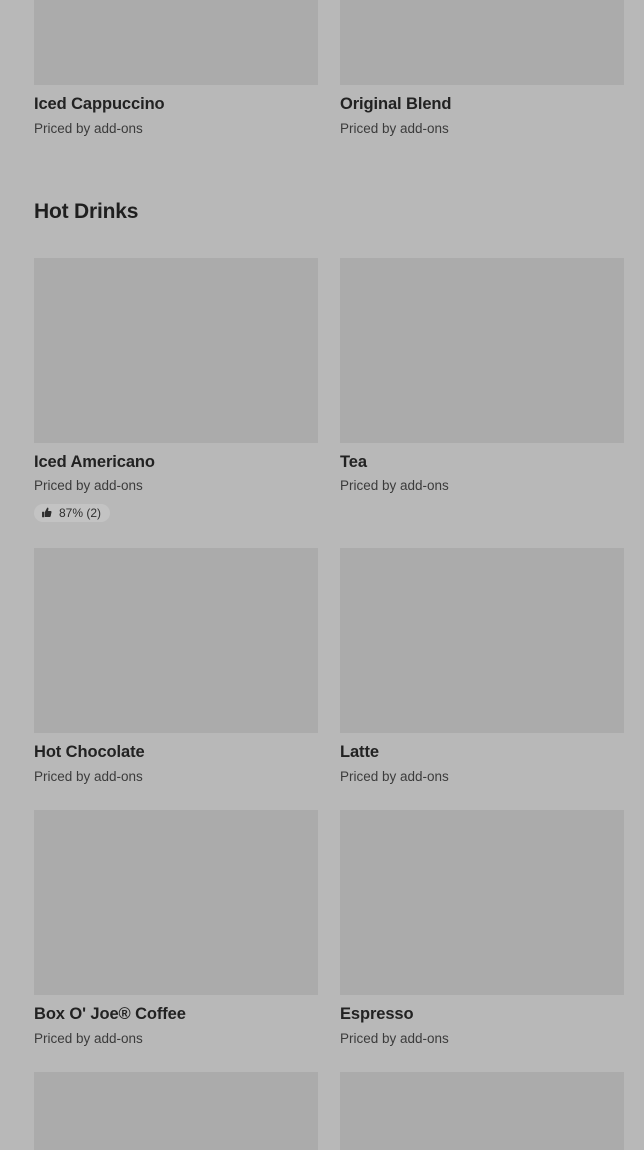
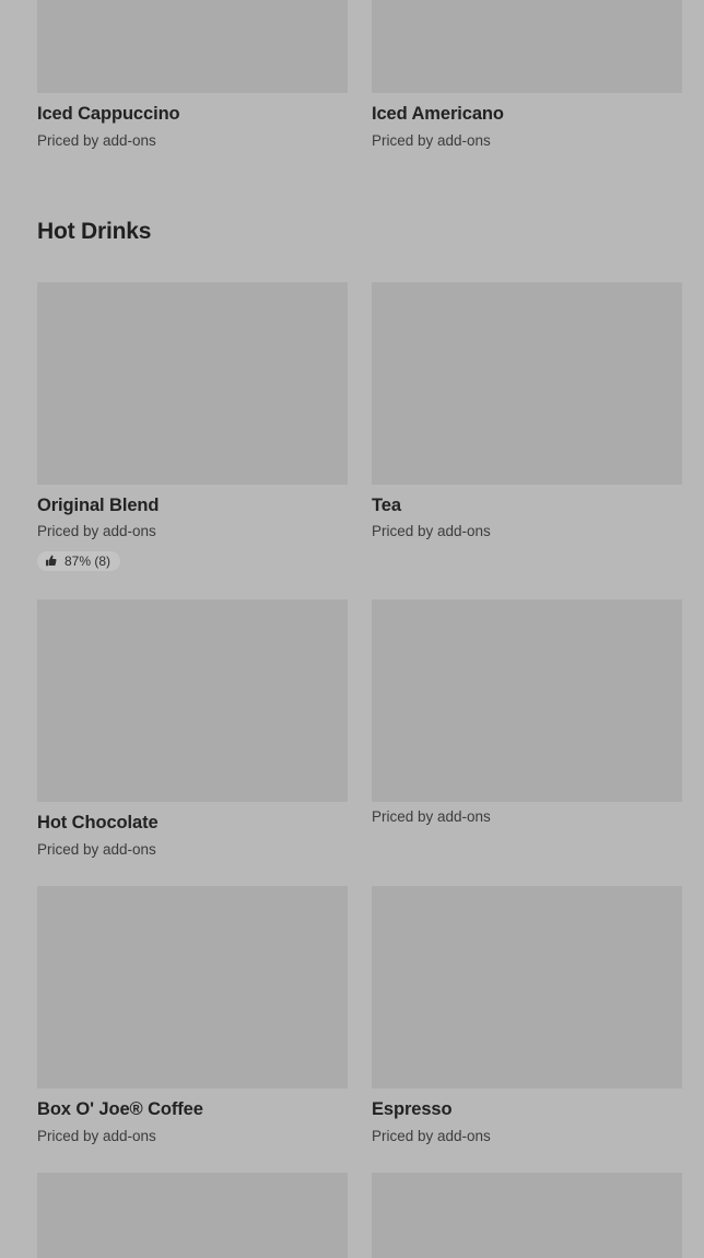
  Iced Cappuccino
  Priced by add-ons
- Original Blend
+ Iced Americano
  Priced by add-ons
  Hot Drinks
- Iced Americano
+ Original Blend
  Priced by add-ons
- 87% (2)
+ 87% (8)
  Tea
  Priced by add-ons
  Hot Chocolate
  Priced by add-ons
- Latte
  Priced by add-ons
  Box O' Joe® Coffee
  Priced by add-ons
  Espresso
  Priced by add-ons
